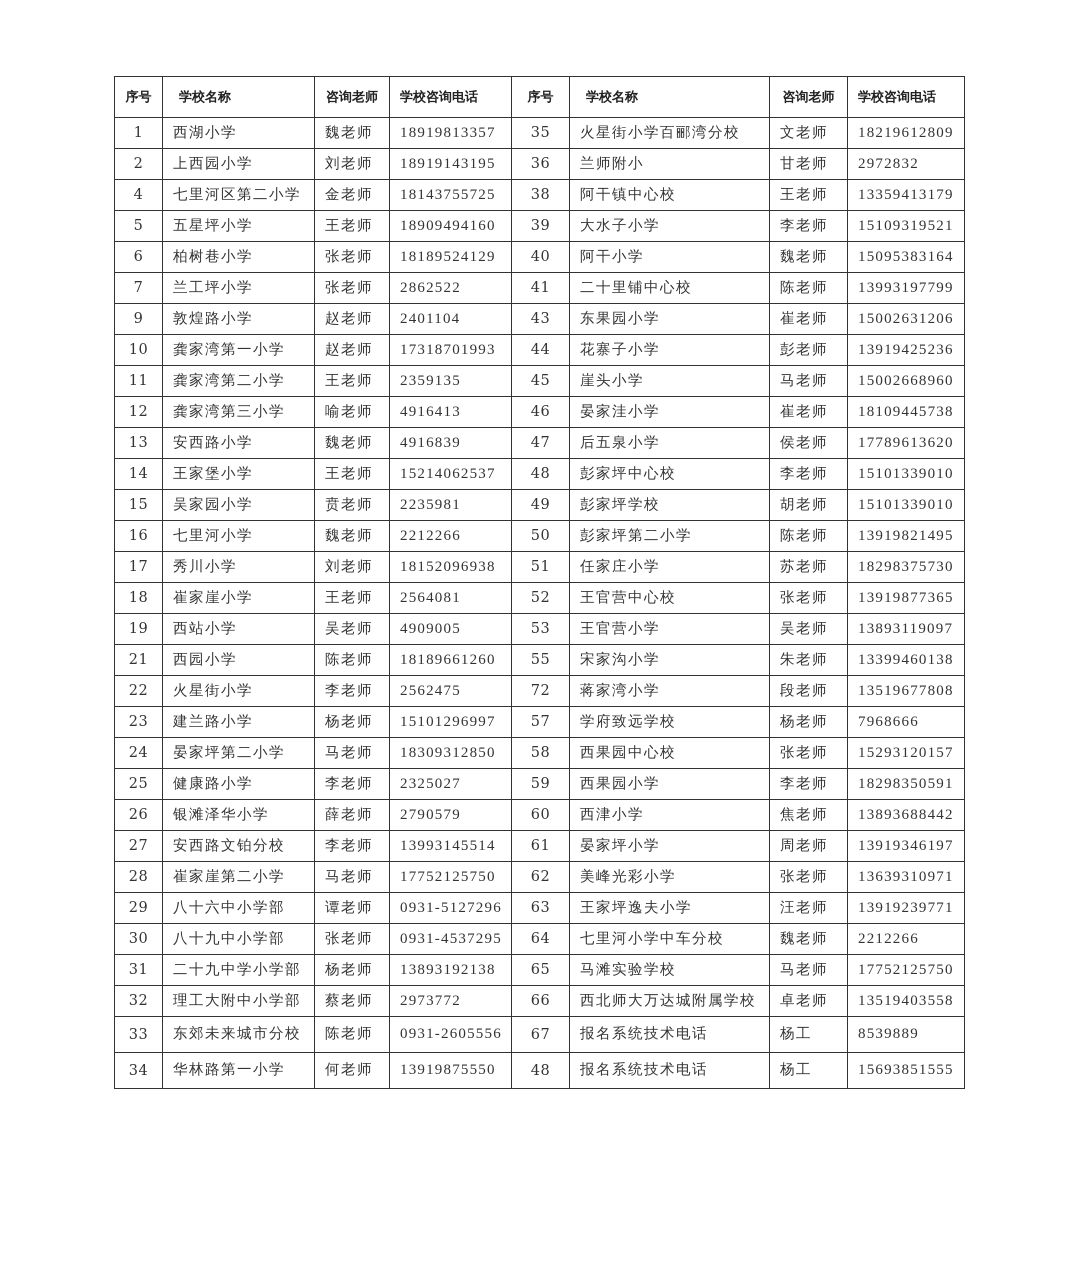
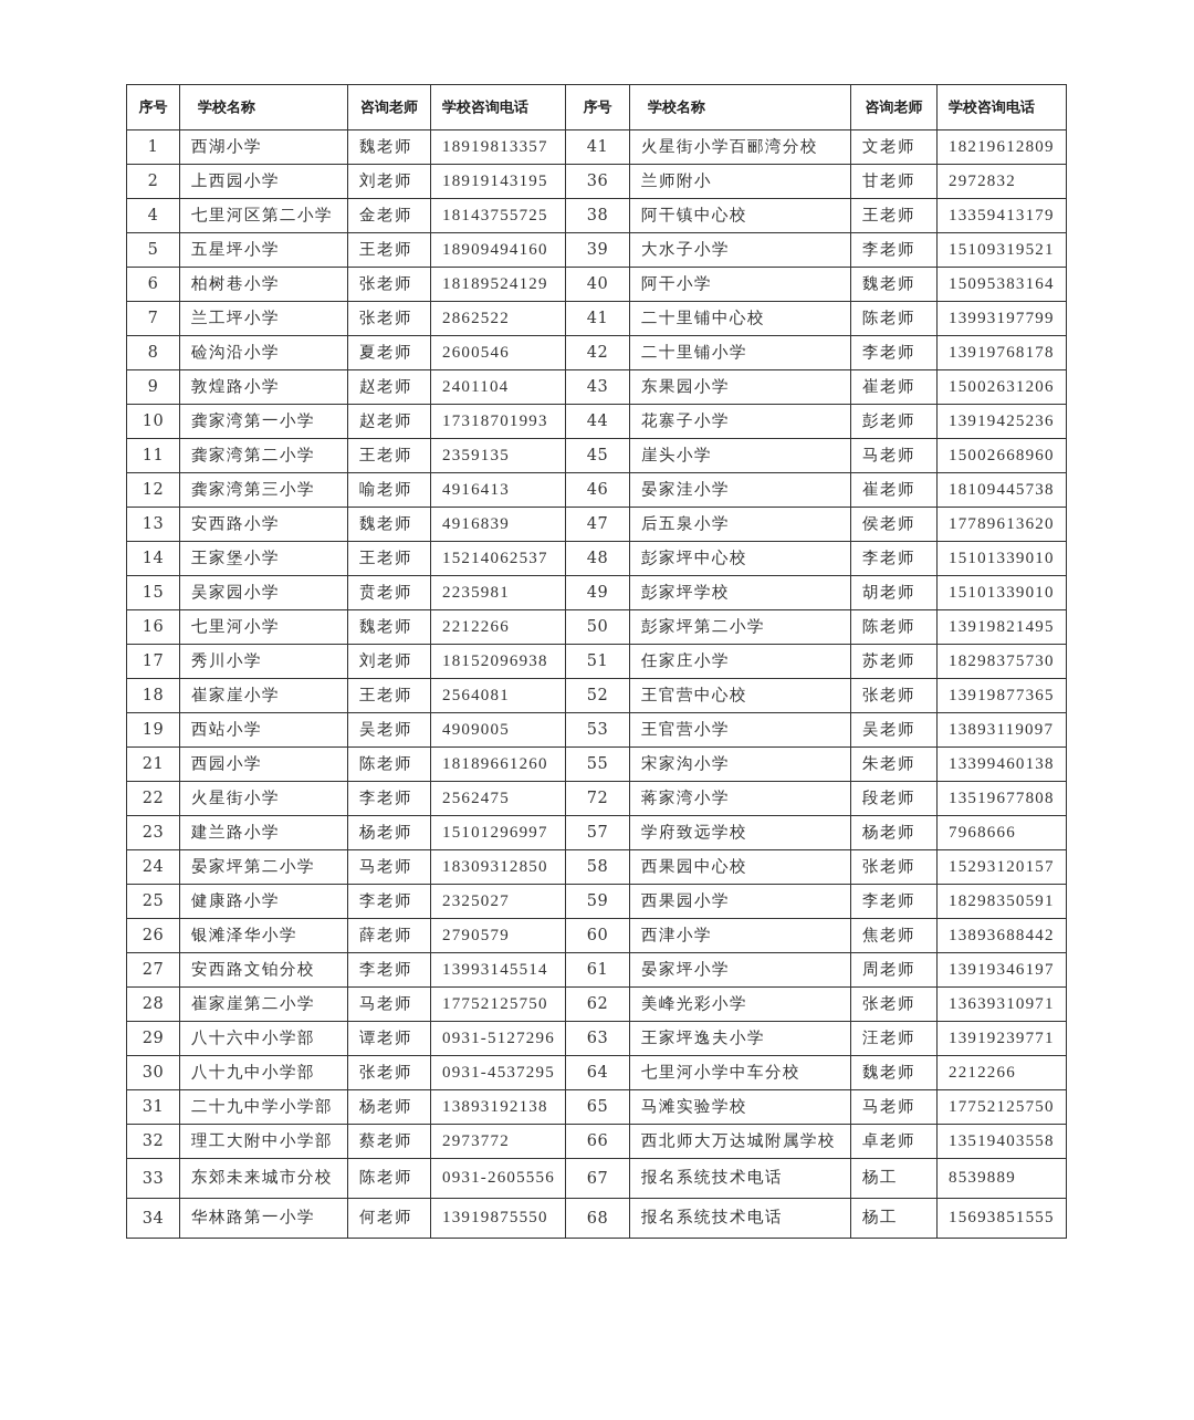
  序号	学校名称	咨询老师	学校咨询电话	序号	学校名称	咨询老师	学校咨询电话
- 1	西湖小学	魏老师	18919813357	35	火星街小学百郦湾分校	文老师	18219612809
+ 1	西湖小学	魏老师	18919813357	41	火星街小学百郦湾分校	文老师	18219612809
  2	上西园小学	刘老师	18919143195	36	兰师附小	甘老师	2972832
  4	七里河区第二小学	金老师	18143755725	38	阿干镇中心校	王老师	13359413179
  5	五星坪小学	王老师	18909494160	39	大水子小学	李老师	15109319521
  6	柏树巷小学	张老师	18189524129	40	阿干小学	魏老师	15095383164
  7	兰工坪小学	张老师	2862522	41	二十里铺中心校	陈老师	13993197799
+ 8	硷沟沿小学	夏老师	2600546	42	二十里铺小学	李老师	13919768178
  9	敦煌路小学	赵老师	2401104	43	东果园小学	崔老师	15002631206
  10	龚家湾第一小学	赵老师	17318701993	44	花寨子小学	彭老师	13919425236
  11	龚家湾第二小学	王老师	2359135	45	崖头小学	马老师	15002668960
  12	龚家湾第三小学	喻老师	4916413	46	晏家洼小学	崔老师	18109445738
  13	安西路小学	魏老师	4916839	47	后五泉小学	侯老师	17789613620
  14	王家堡小学	王老师	15214062537	48	彭家坪中心校	李老师	15101339010
  15	吴家园小学	贲老师	2235981	49	彭家坪学校	胡老师	15101339010
  16	七里河小学	魏老师	2212266	50	彭家坪第二小学	陈老师	13919821495
  17	秀川小学	刘老师	18152096938	51	任家庄小学	苏老师	18298375730
  18	崔家崖小学	王老师	2564081	52	王官营中心校	张老师	13919877365
  19	西站小学	吴老师	4909005	53	王官营小学	吴老师	13893119097
  21	西园小学	陈老师	18189661260	55	宋家沟小学	朱老师	13399460138
  22	火星街小学	李老师	2562475	72	蒋家湾小学	段老师	13519677808
  23	建兰路小学	杨老师	15101296997	57	学府致远学校	杨老师	7968666
  24	晏家坪第二小学	马老师	18309312850	58	西果园中心校	张老师	15293120157
  25	健康路小学	李老师	2325027	59	西果园小学	李老师	18298350591
  26	银滩泽华小学	薛老师	2790579	60	西津小学	焦老师	13893688442
  27	安西路文铂分校	李老师	13993145514	61	晏家坪小学	周老师	13919346197
  28	崔家崖第二小学	马老师	17752125750	62	美峰光彩小学	张老师	13639310971
  29	八十六中小学部	谭老师	0931-5127296	63	王家坪逸夫小学	汪老师	13919239771
  30	八十九中小学部	张老师	0931-4537295	64	七里河小学中车分校	魏老师	2212266
  31	二十九中学小学部	杨老师	13893192138	65	马滩实验学校	马老师	17752125750
  32	理工大附中小学部	蔡老师	2973772	66	西北师大万达城附属学校	卓老师	13519403558
  33	东郊未来城市分校	陈老师	0931-2605556	67	报名系统技术电话	杨工	8539889
- 34	华林路第一小学	何老师	13919875550	48	报名系统技术电话	杨工	15693851555
+ 34	华林路第一小学	何老师	13919875550	68	报名系统技术电话	杨工	15693851555
